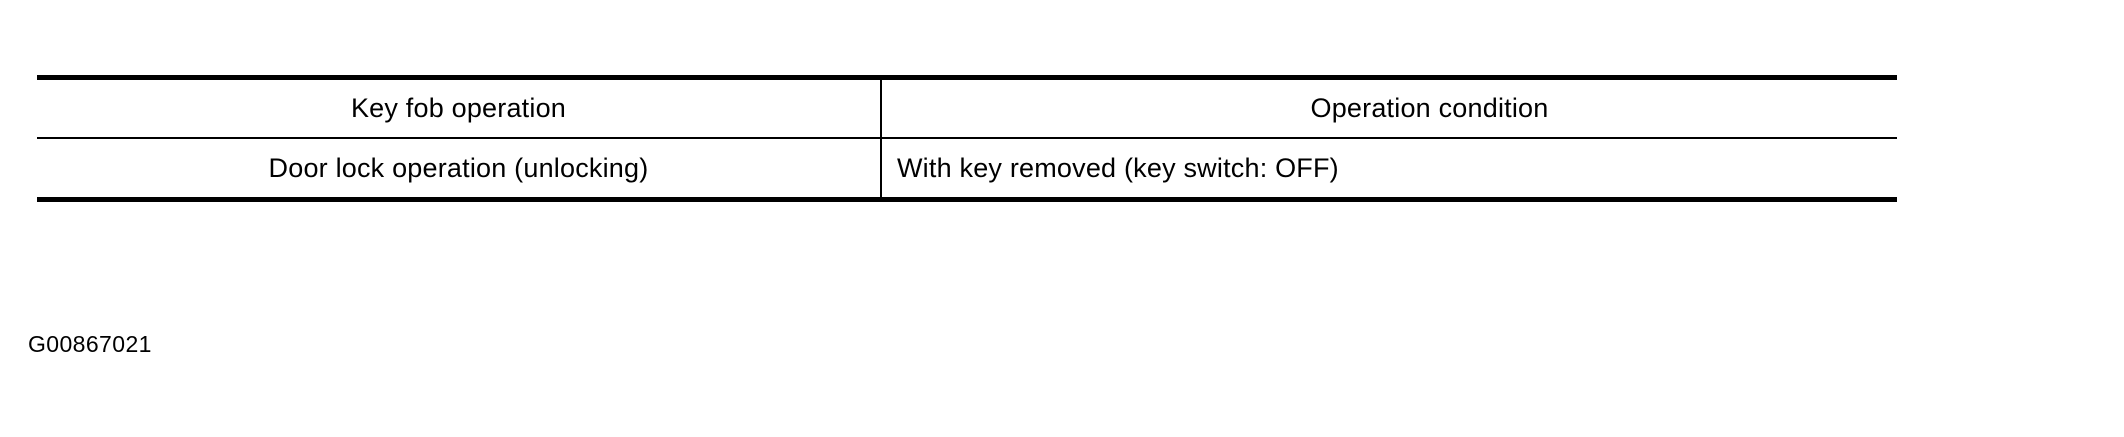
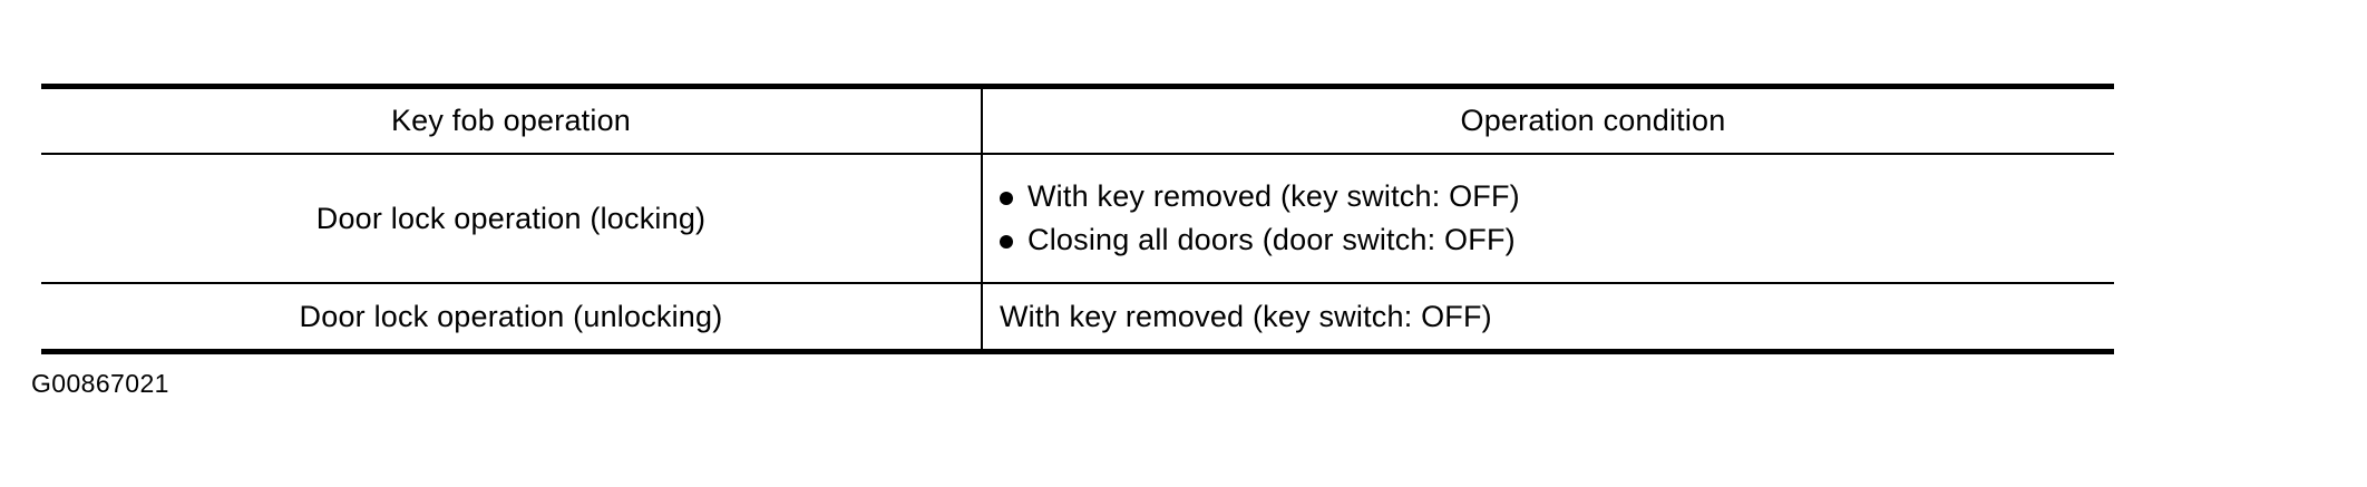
  Key fob operation	Operation condition
+ Door lock operation (locking)	With key removed (key switch: OFF) Closing all doors (door switch: OFF)
  Door lock operation (unlocking)	With key removed (key switch: OFF)
  G00867021
